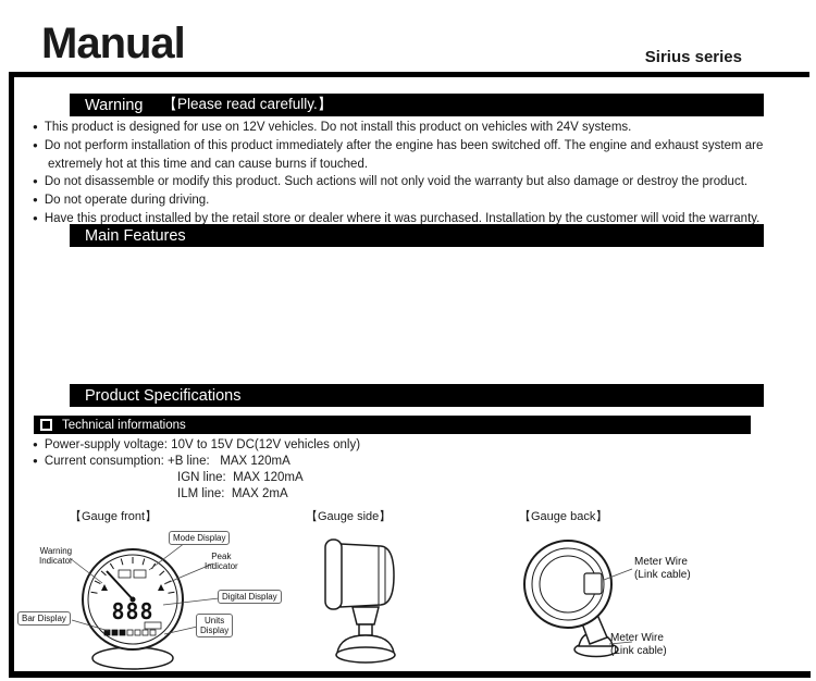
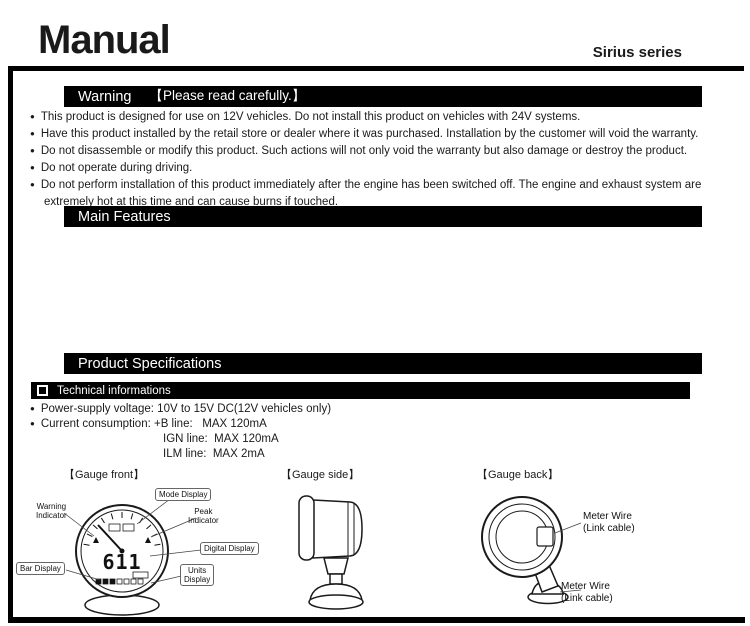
  Manual
  Sirius series
  Warning
  【Please read carefully.】
  This product is designed for use on 12V vehicles. Do not install this product on vehicles with 24V systems.
- Do not perform installation of this product immediately after the engine has been switched off. The engine and exhaust system are extremely hot at this time and can cause burns if touched.
+ Have this product installed by the retail store or dealer where it was purchased. Installation by the customer will void the warranty.
  Do not disassemble or modify this product. Such actions will not only void the warranty but also damage or destroy the product.
  Do not operate during driving.
- Have this product installed by the retail store or dealer where it was purchased. Installation by the customer will void the warranty.
+ Do not perform installation of this product immediately after the engine has been switched off. The engine and exhaust system are extremely hot at this time and can cause burns if touched.
  Main Features
  Product Specifications
  Technical informations
  Power-supply voltage: 10V to 15V DC(12V vehicles only)
  Current consumption: +B line: MAX 120mA
  IGN line: MAX 120mA
  ILM line: MAX 2mA
  【Gauge front】
  【Gauge side】
  【Gauge back】
- 888
+ 611
  Mode Display
  Warning
  Indicator
  Peak
  Indicator
  Digital Display
  Bar Display
  Units
  Display
  Meter Wire
  (Link cable)
  Meter Wire
  (Link cable)
